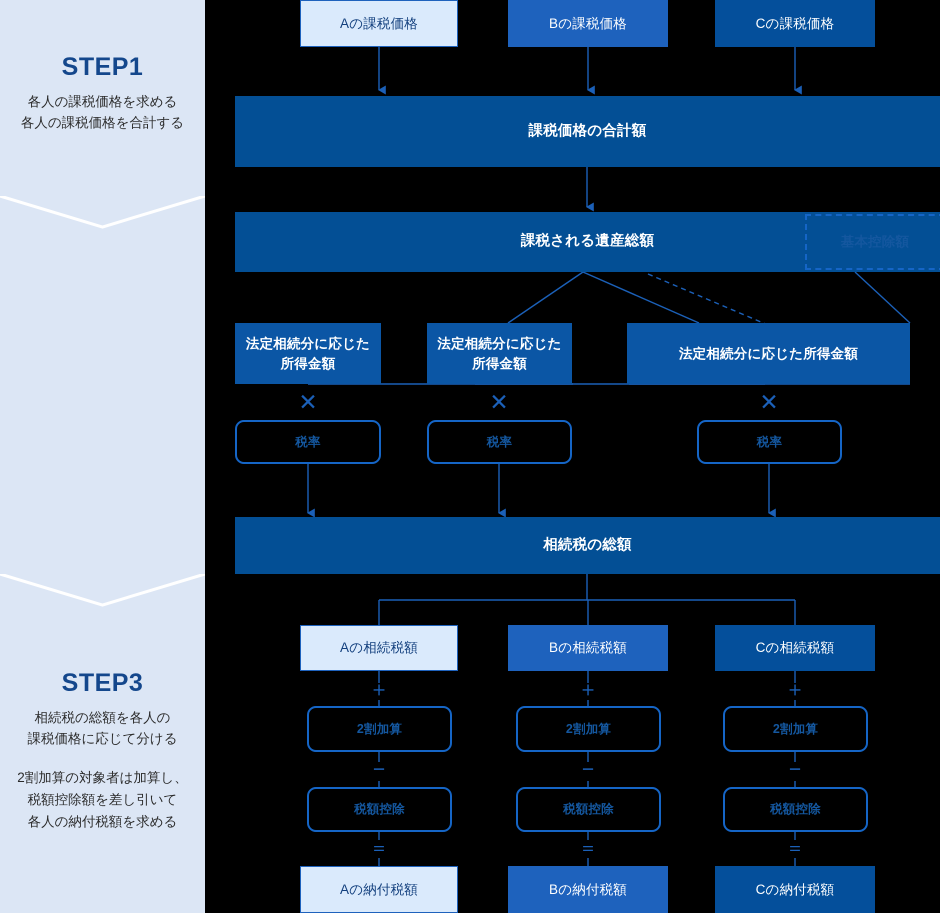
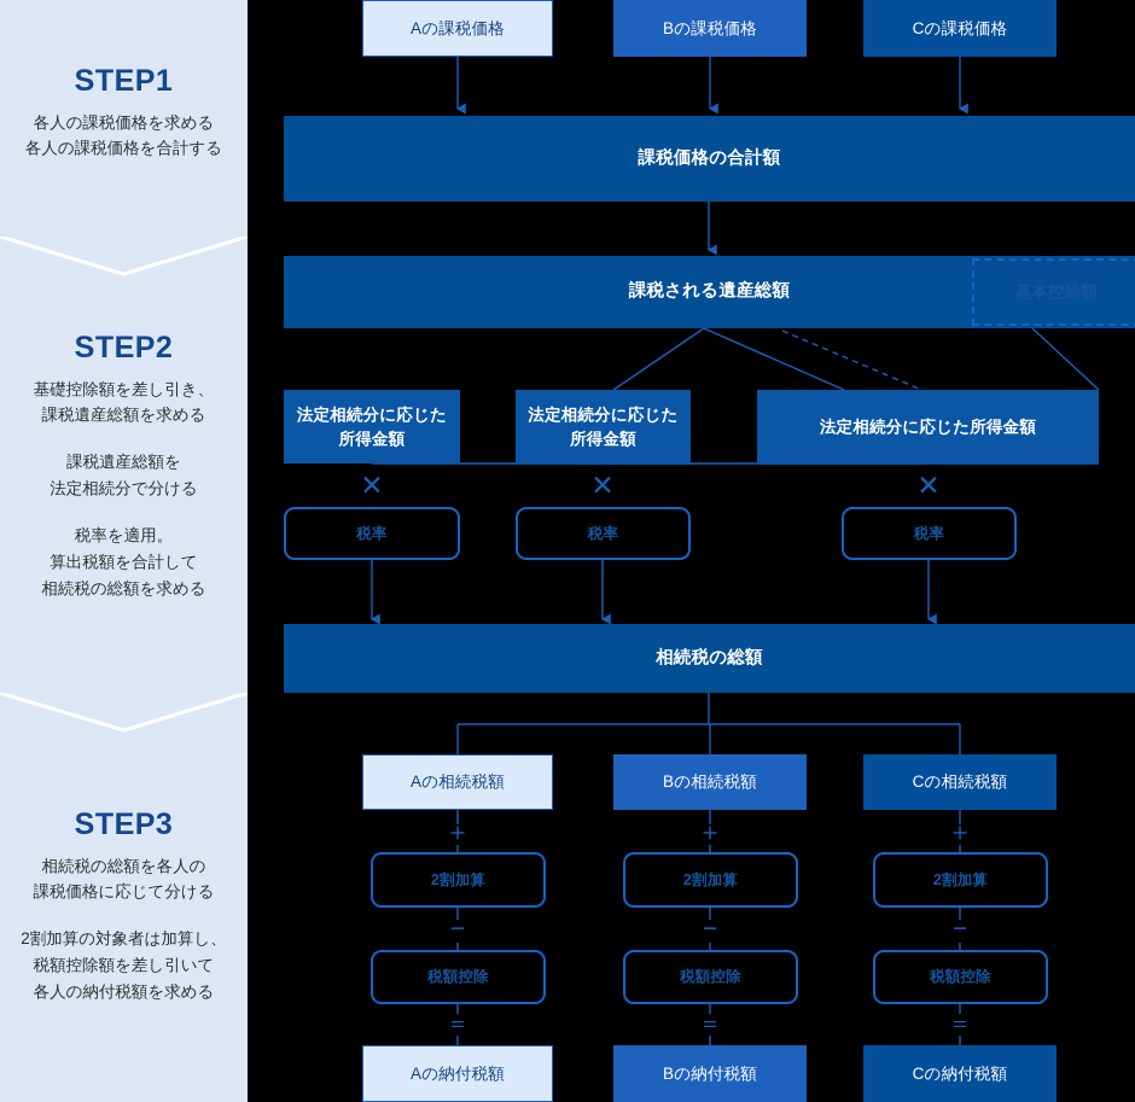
  STEP1
  各人の課税価格を求める
  各人の課税価格を合計する
+ STEP2
+ 基礎控除額を差し引き、
+ 課税遺産総額を求める
+ 課税遺産総額を
+ 法定相続分で分ける
+ 税率を適用。
+ 算出税額を合計して
+ 相続税の総額を求める
  STEP3
  相続税の総額を各人の
  課税価格に応じて分ける
  2割加算の対象者は加算し、
  税額控除額を差し引いて
  各人の納付税額を求める
  Aの課税価格
  Bの課税価格
  Cの課税価格
  課税価格の合計額
  課税される遺産総額
  法定相続分に応じた所得金額
  法定相続分に応じた所得金額
  法定相続分に応じた所得金額
  ✕
  ✕
  ✕
  税率
  税率
  税率
  相続税の総額
  Aの相続税額
  Bの相続税額
  Cの相続税額
  ＋
  ＋
  ＋
  2割加算
  2割加算
  2割加算
  −
  −
  −
  税額控除
  税額控除
  税額控除
  ＝
  ＝
  ＝
  Aの納付税額
  Bの納付税額
  Cの納付税額
